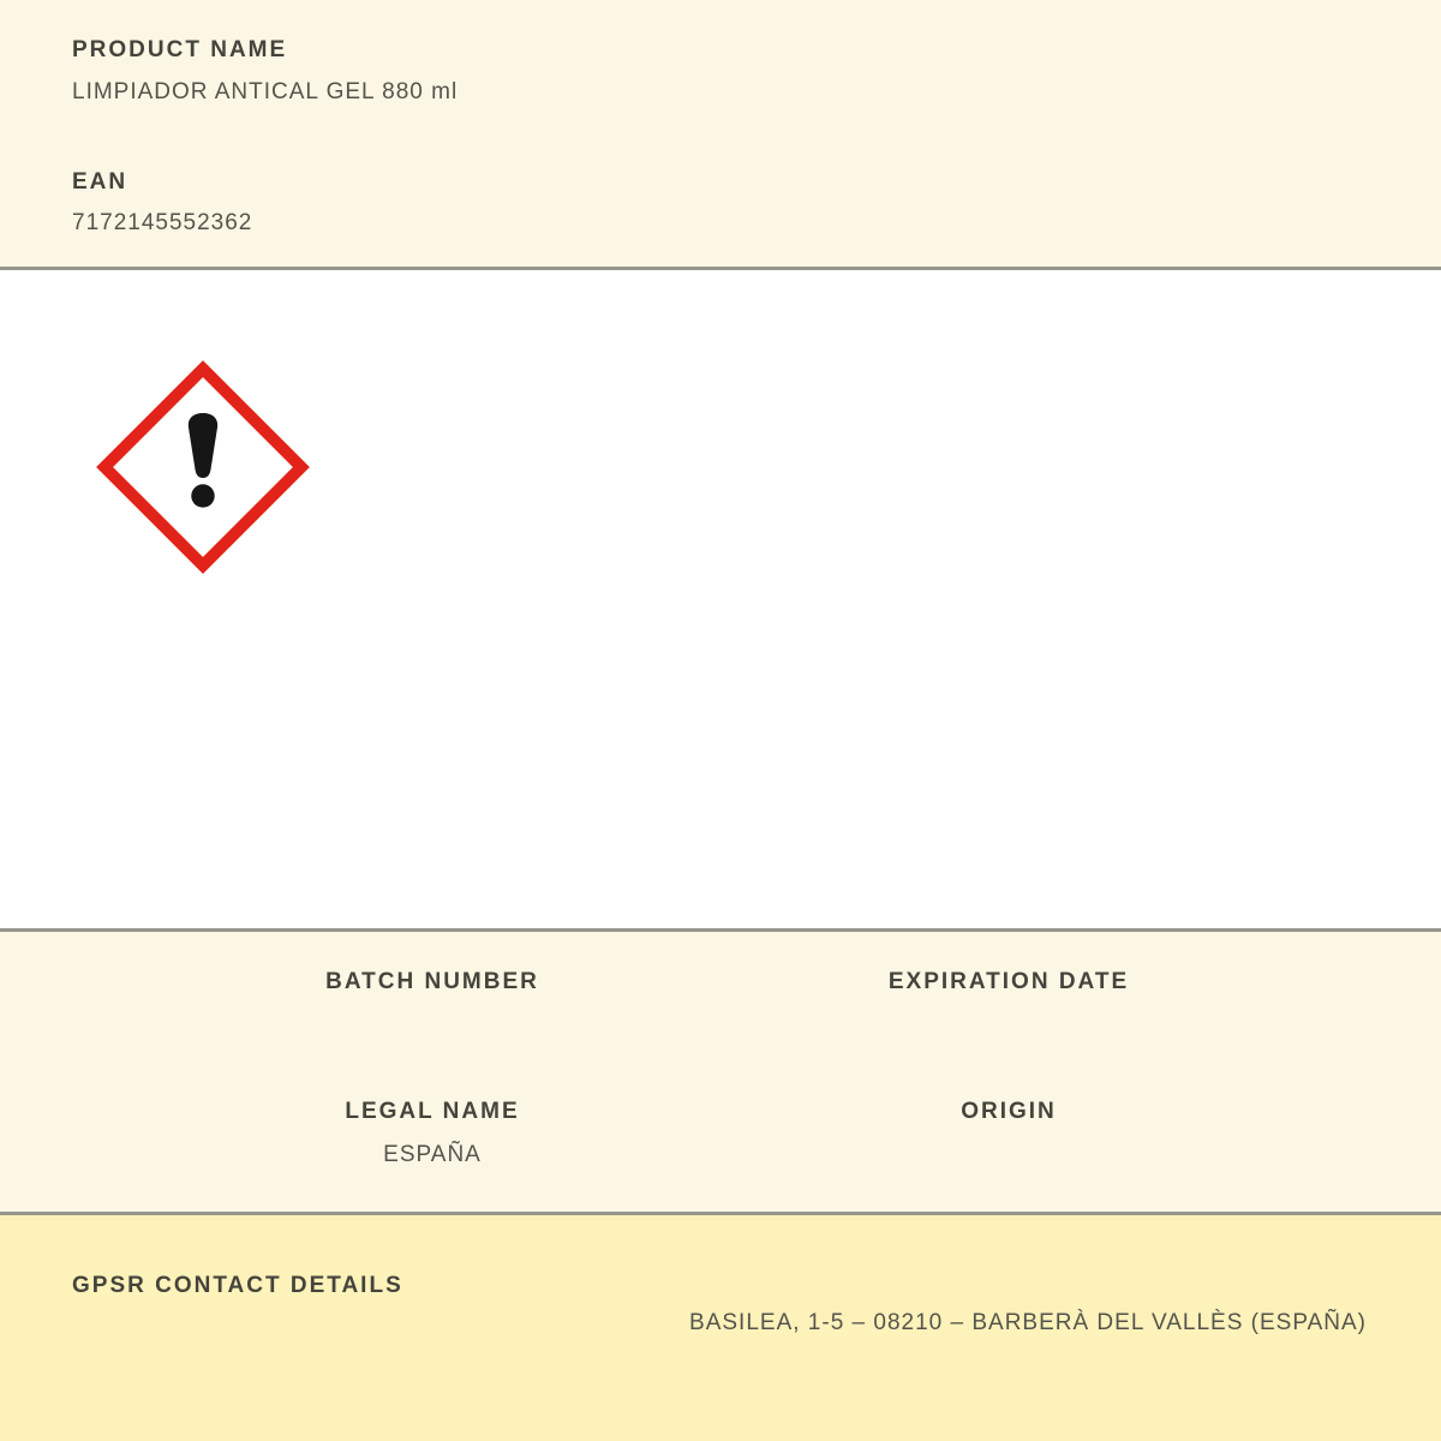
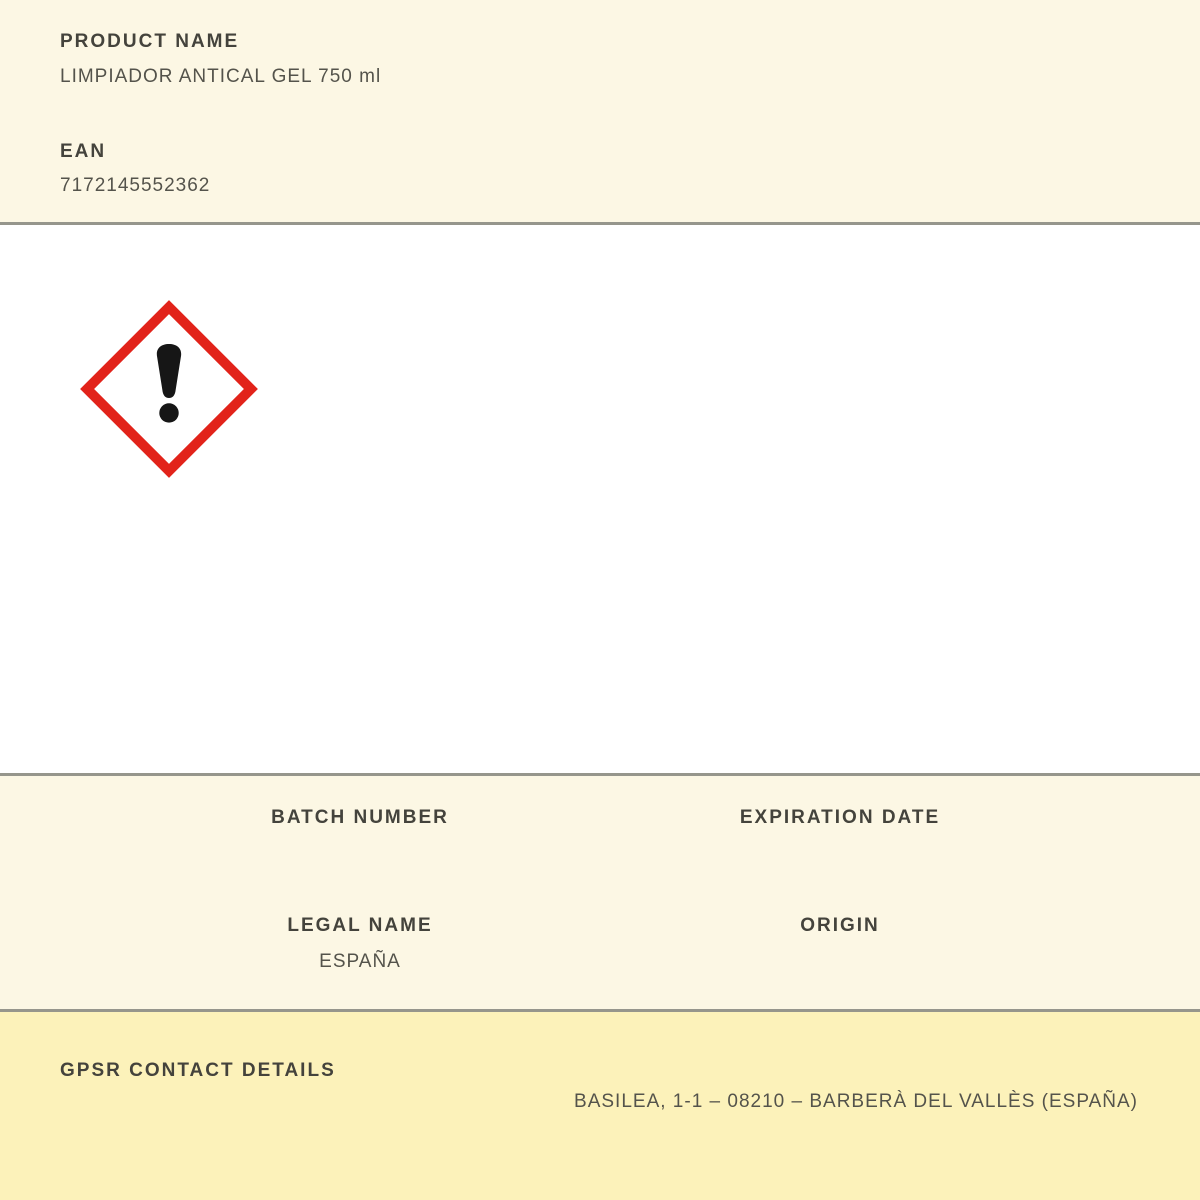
  PRODUCT NAME
- LIMPIADOR ANTICAL GEL 880 ml
+ LIMPIADOR ANTICAL GEL 750 ml
  EAN
  7172145552362
  BATCH NUMBER
  EXPIRATION DATE
  LEGAL NAME
  ORIGIN
  ESPAÑA
  GPSR CONTACT DETAILS
- BASILEA, 1-5 – 08210 – BARBERÀ DEL VALLÈS (ESPAÑA)
+ BASILEA, 1-1 – 08210 – BARBERÀ DEL VALLÈS (ESPAÑA)
